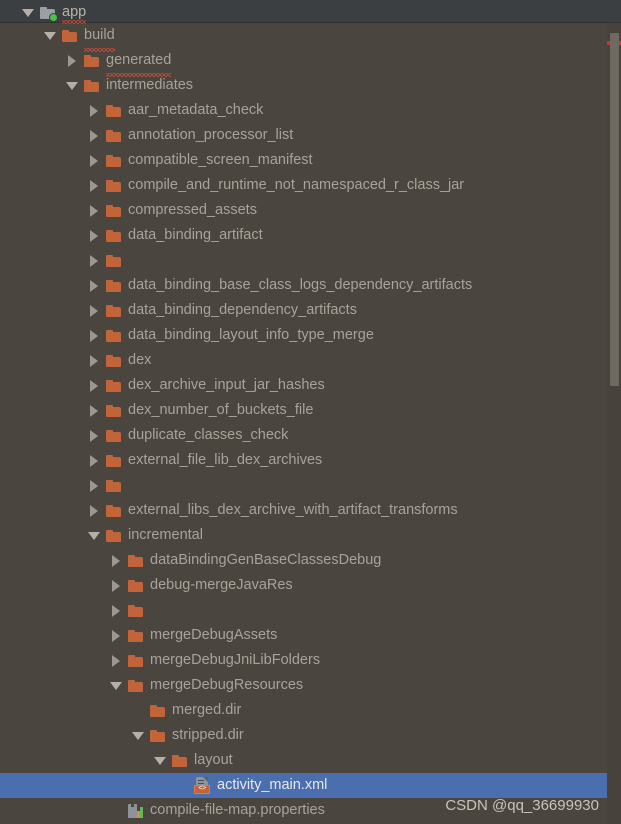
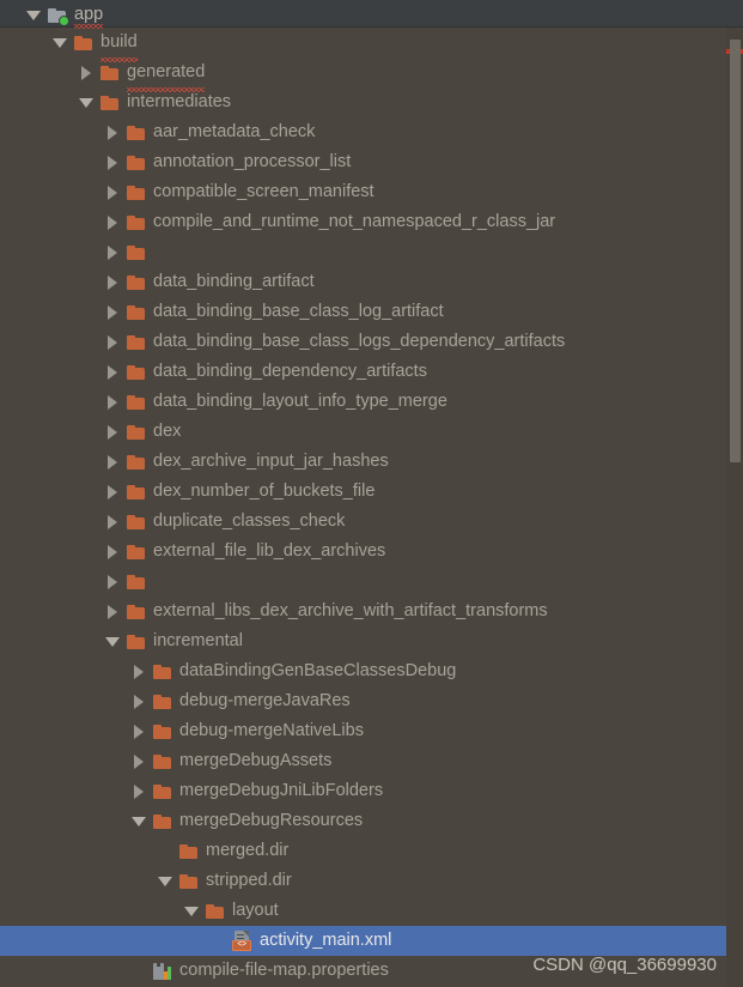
  app
  build
  generated
  intermediates
  aar_metadata_check
  annotation_processor_list
  compatible_screen_manifest
  compile_and_runtime_not_namespaced_r_class_jar
- compressed_assets
  data_binding_artifact
+ data_binding_base_class_log_artifact
  data_binding_base_class_logs_dependency_artifacts
  data_binding_dependency_artifacts
  data_binding_layout_info_type_merge
  dex
  dex_archive_input_jar_hashes
  dex_number_of_buckets_file
  duplicate_classes_check
  external_file_lib_dex_archives
  external_libs_dex_archive_with_artifact_transforms
  incremental
  dataBindingGenBaseClassesDebug
  debug-mergeJavaRes
+ debug-mergeNativeLibs
  mergeDebugAssets
  mergeDebugJniLibFolders
  mergeDebugResources
  merged.dir
  stripped.dir
  layout
  <>
  activity_main.xml
  compile-file-map.properties
  CSDN @qq_36699930
